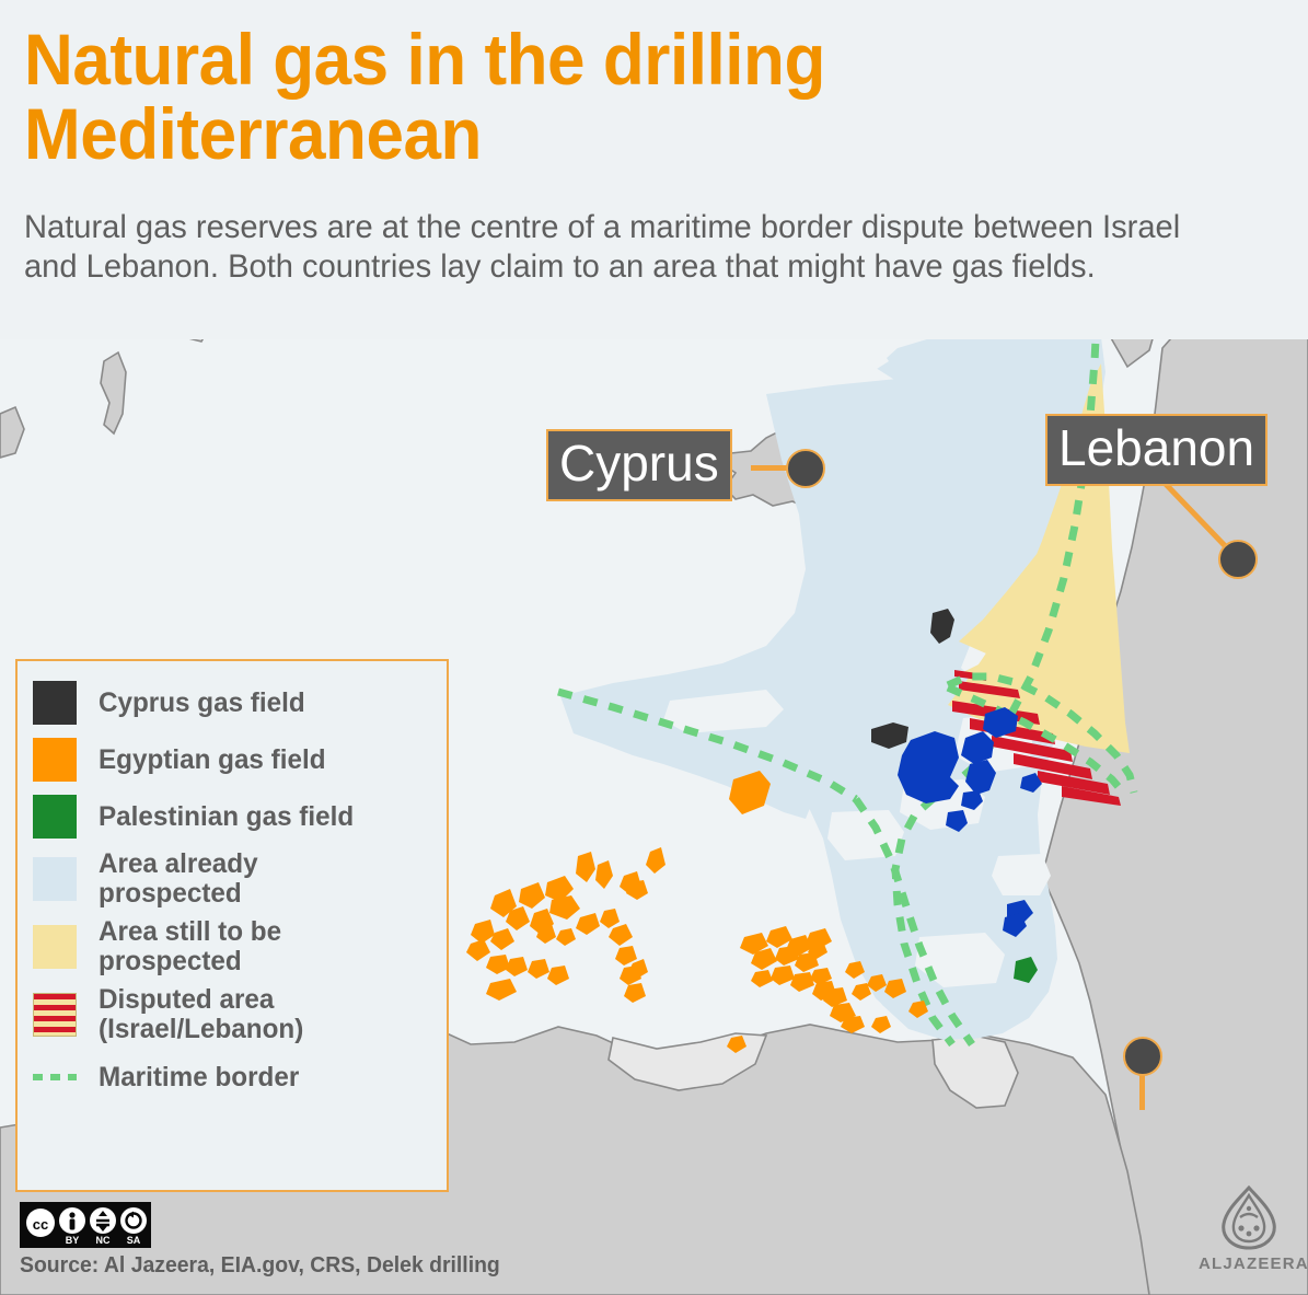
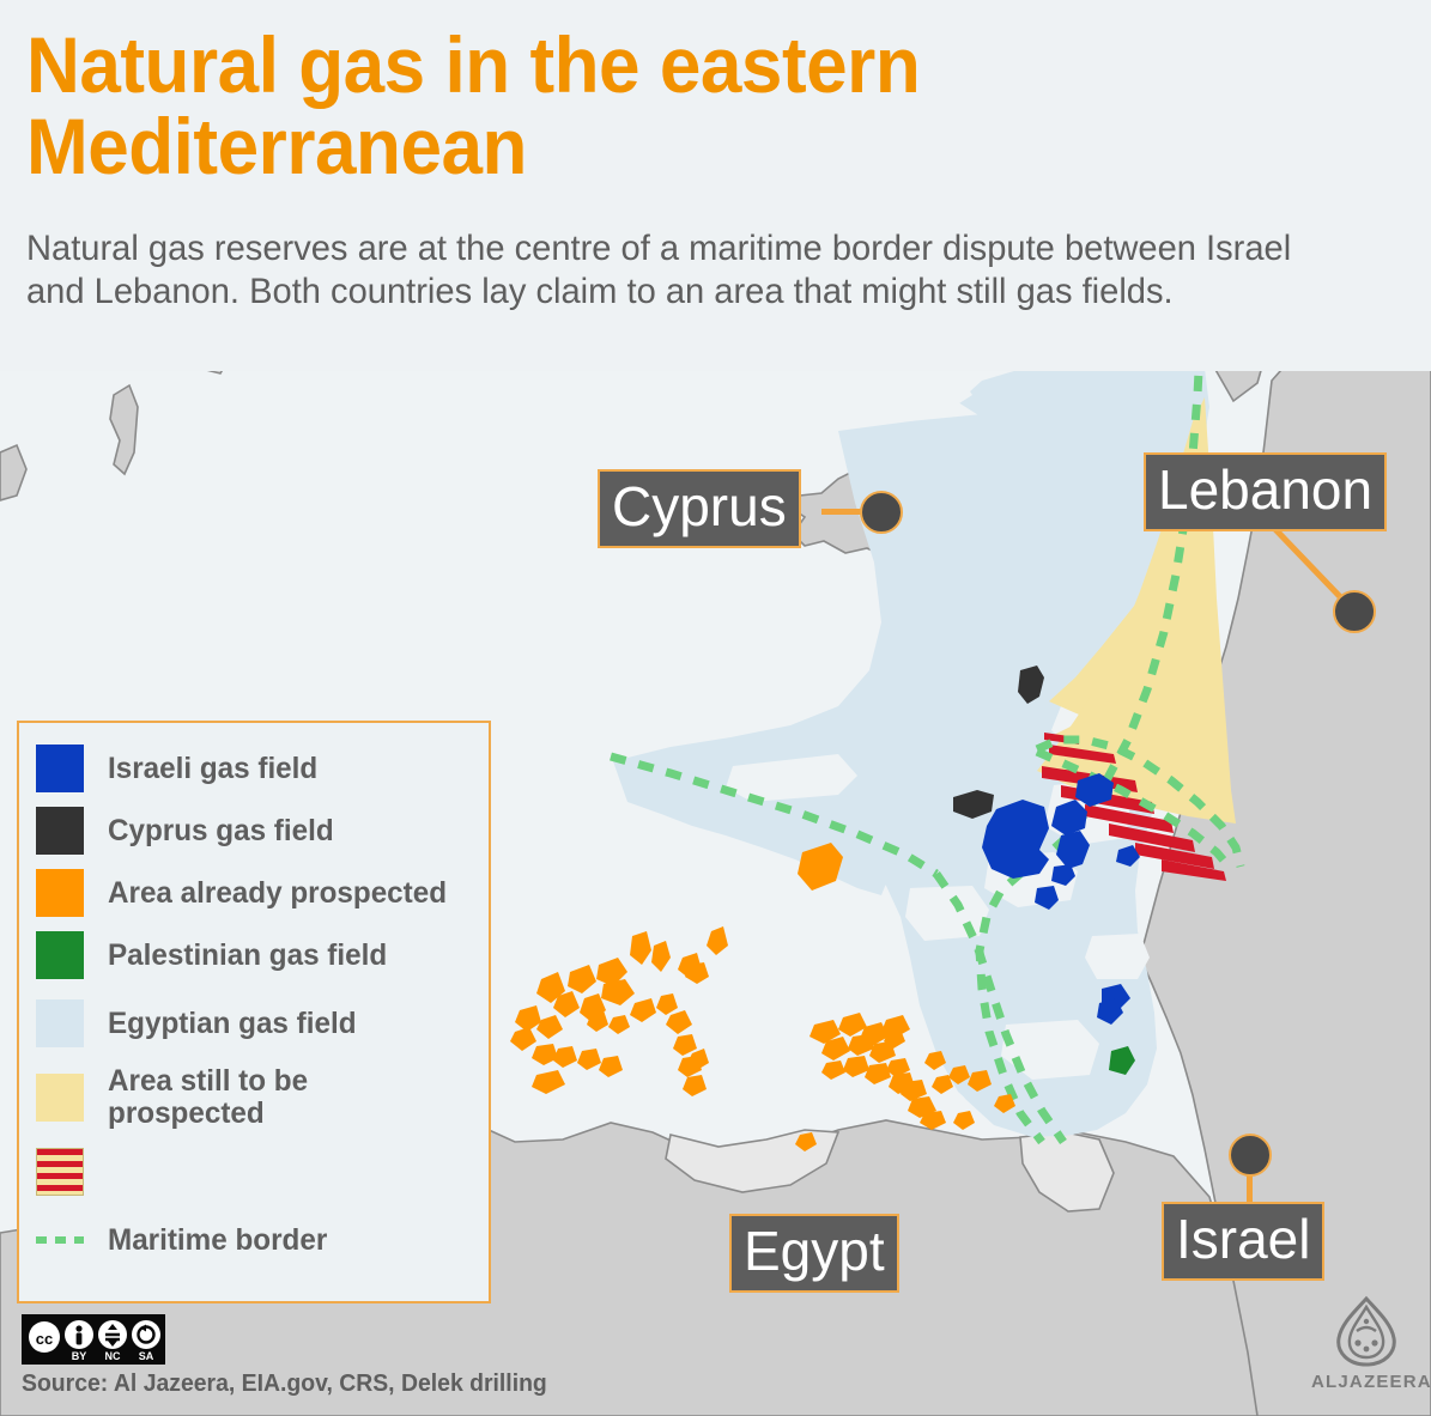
- Natural gas in the drilling Mediterranean
+ Natural gas in the eastern Mediterranean
- Natural gas reserves are at the centre of a maritime border dispute between Israel and Lebanon. Both countries lay claim to an area that might have gas fields.
+ Natural gas reserves are at the centre of a maritime border dispute between Israel and Lebanon. Both countries lay claim to an area that might still gas fields.
  Cyprus
  Lebanon
+ Egypt
+ Israel
+ Israeli gas field
  Cyprus gas field
- Egyptian gas field
+ Area already prospected
  Palestinian gas field
- Area already prospected
+ Egyptian gas field
  Area still to be prospected
- Disputed area (Israel/Lebanon)
  Maritime border
  cc
  BY
  NC
  SA
  Source: Al Jazeera, EIA.gov, CRS, Delek drilling
  ALJAZEERA
